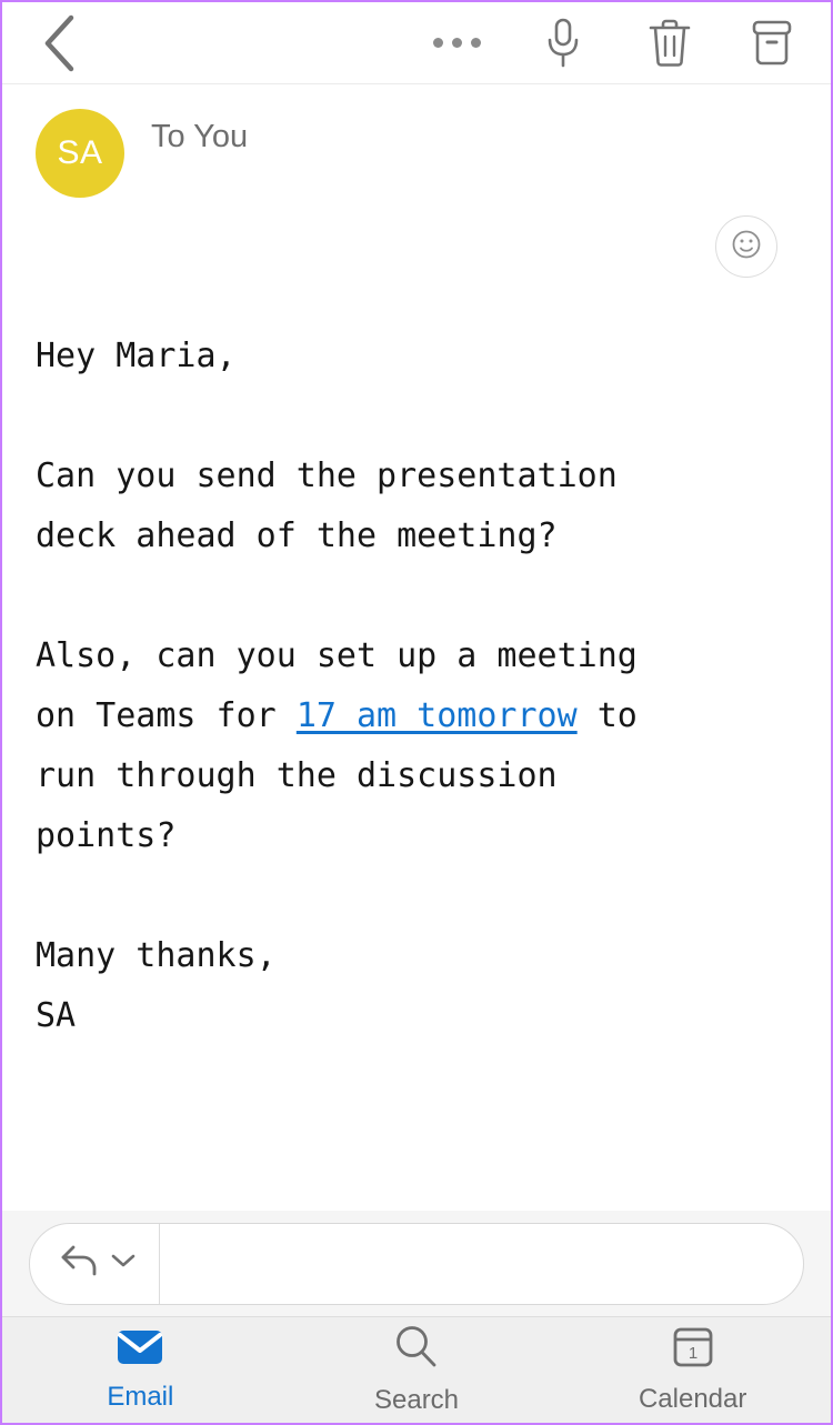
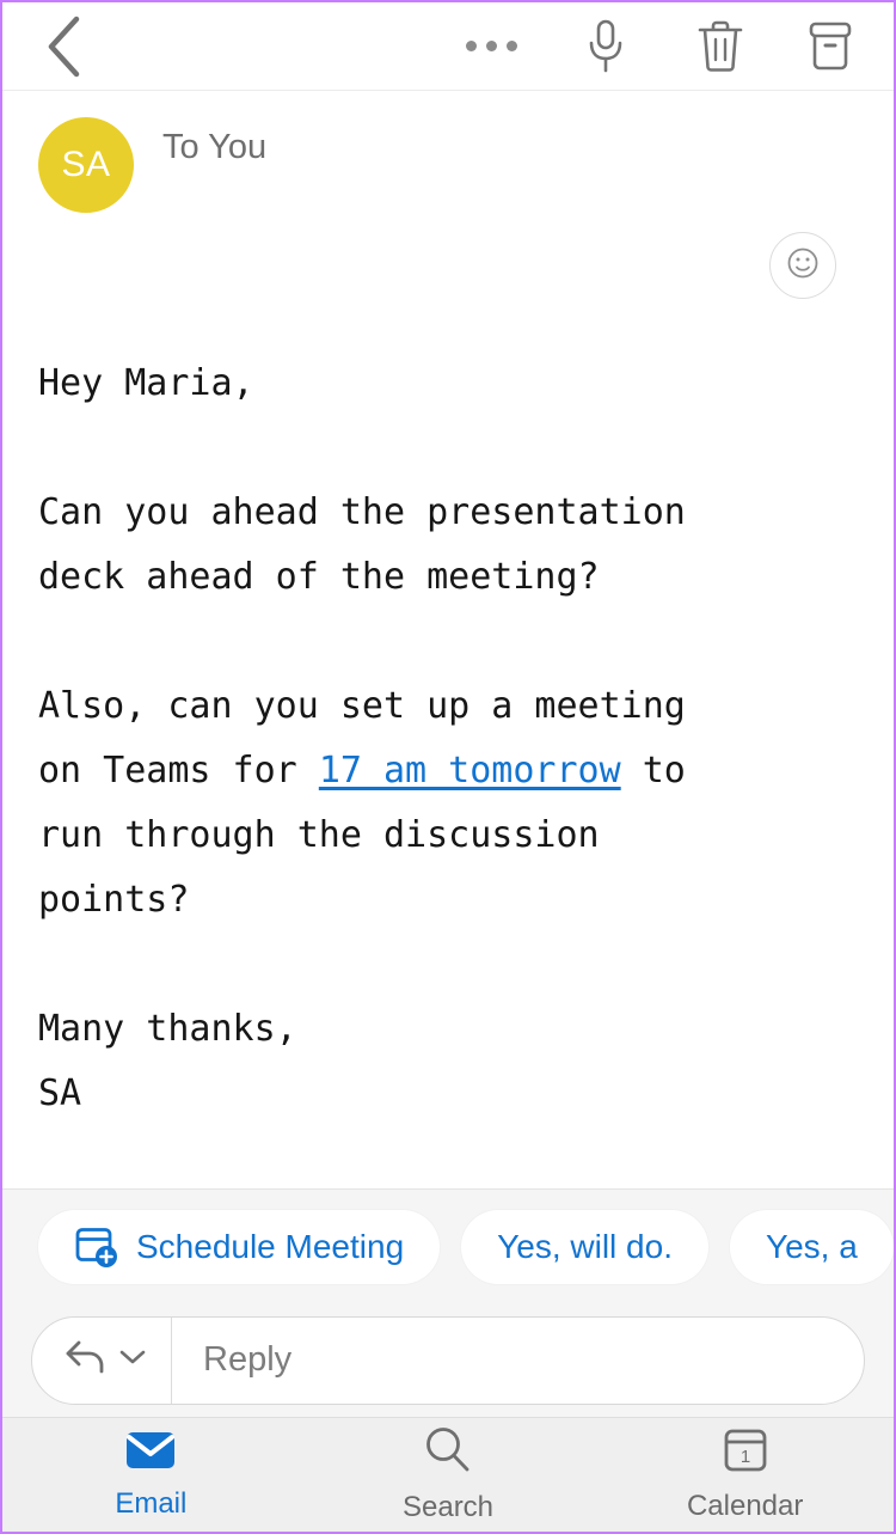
  SA
  To You
- Hey Maria, Can you send the presentation deck ahead of the meeting? Also, can you set up a meeting
+ Hey Maria, Can you ahead the presentation deck ahead of the meeting? Also, can you set up a meeting
  on Teams for 17 am tomorrow to
  run through the discussion
  points? Many thanks, SA
+ Schedule Meeting
+ Yes, will do.
+ Yes, a
+ Reply
  Email
  Search
  1
  Calendar
